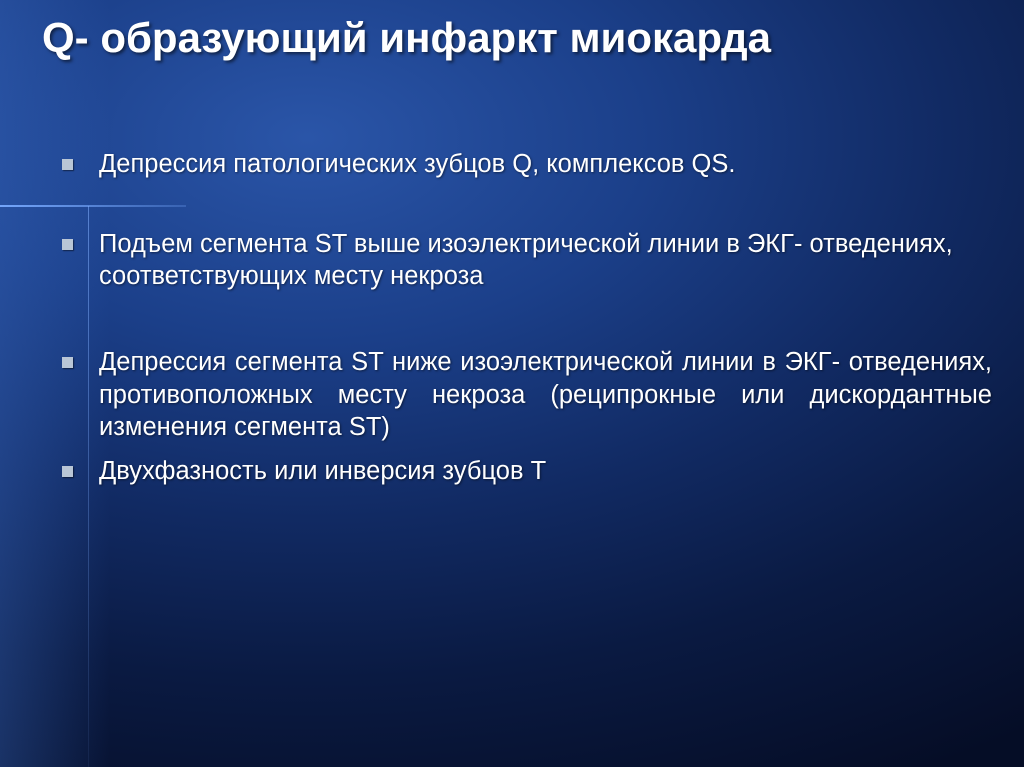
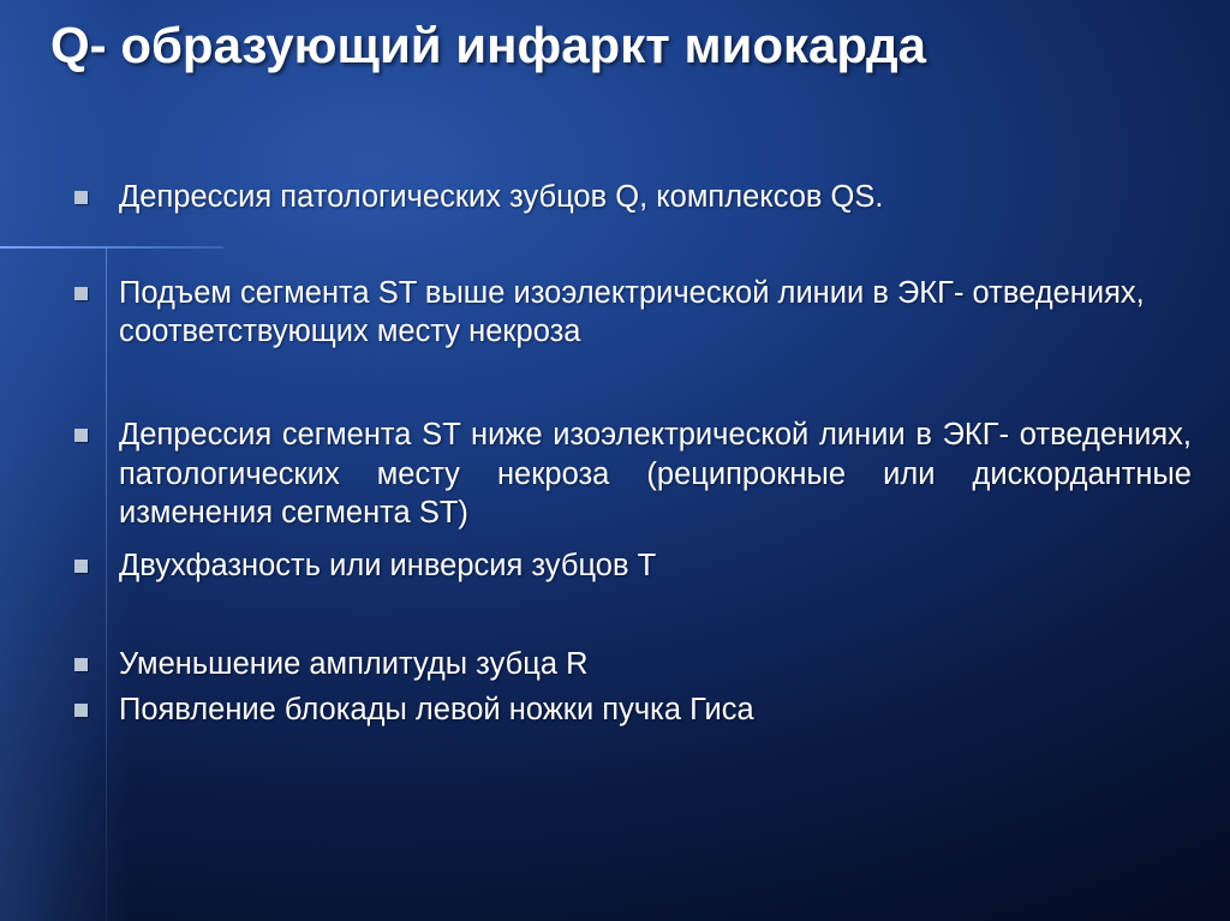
  Q- образующий инфаркт миокарда
  Депрессия патологических зубцов Q, комплексов QS.
  Подъем сегмента ST выше изоэлектрической линии в ЭКГ- отведениях, соответствующих месту некроза
- Депрессия сегмента ST ниже изоэлектрической линии в ЭКГ- отведениях, противоположных месту некроза (реципрокные или дискордантные изменения сегмента ST)
+ Депрессия сегмента ST ниже изоэлектрической линии в ЭКГ- отведениях, патологических месту некроза (реципрокные или дискордантные изменения сегмента ST)
  Двухфазность или инверсия зубцов Т
+ Уменьшение амплитуды зубца R
+ Появление блокады левой ножки пучка Гиса
